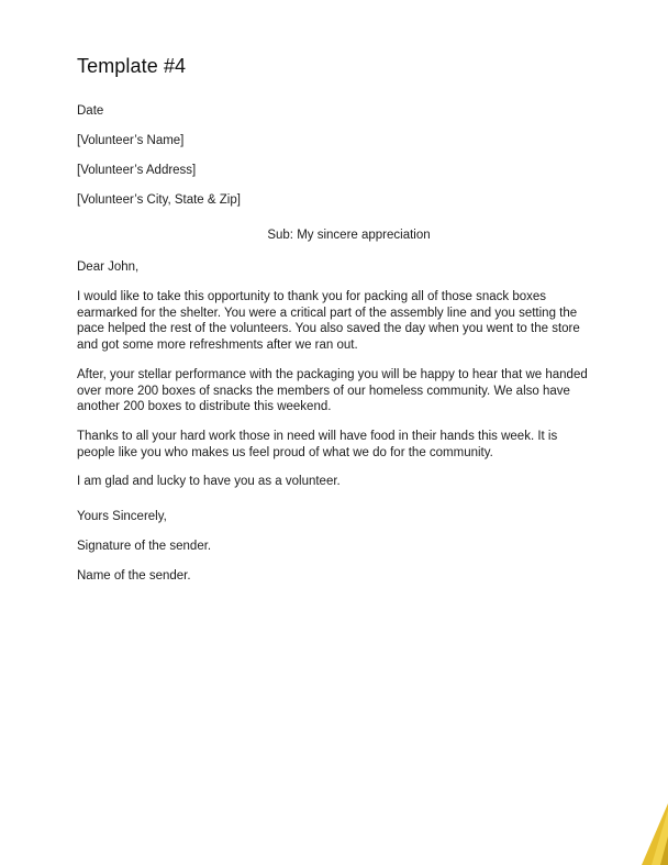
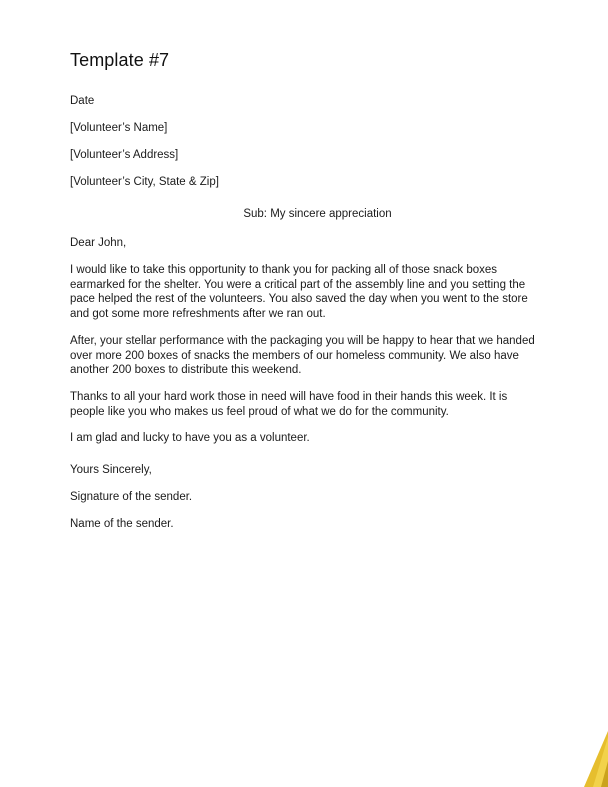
- Template #4
+ Template #7
  Date
  [Volunteer’s Name]
  [Volunteer’s Address]
  [Volunteer’s City, State & Zip]
  Sub: My sincere appreciation
  Dear John,
  I would like to take this opportunity to thank you for packing all of those snack boxes earmarked for the shelter. You were a critical part of the assembly line and you setting the pace helped the rest of the volunteers. You also saved the day when you went to the store and got some more refreshments after we ran out.
  After, your stellar performance with the packaging you will be happy to hear that we handed over more 200 boxes of snacks the members of our homeless community. We also have another 200 boxes to distribute this weekend.
  Thanks to all your hard work those in need will have food in their hands this week. It is people like you who makes us feel proud of what we do for the community.
  I am glad and lucky to have you as a volunteer.
  Yours Sincerely,
  Signature of the sender.
  Name of the sender.
